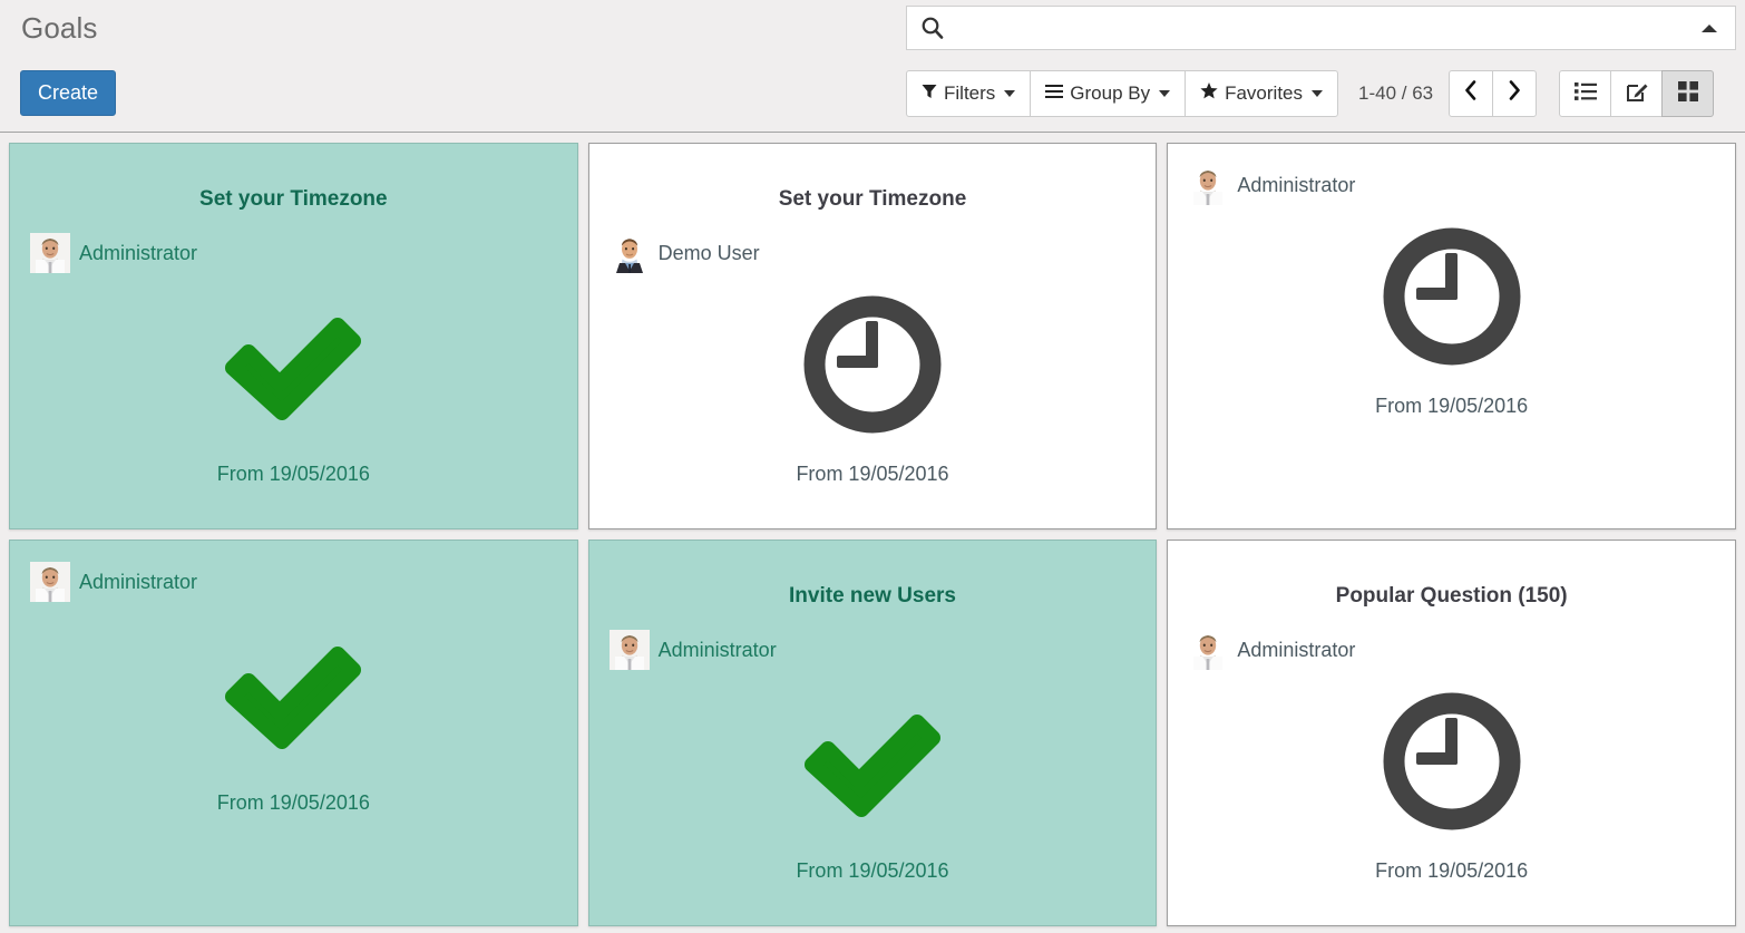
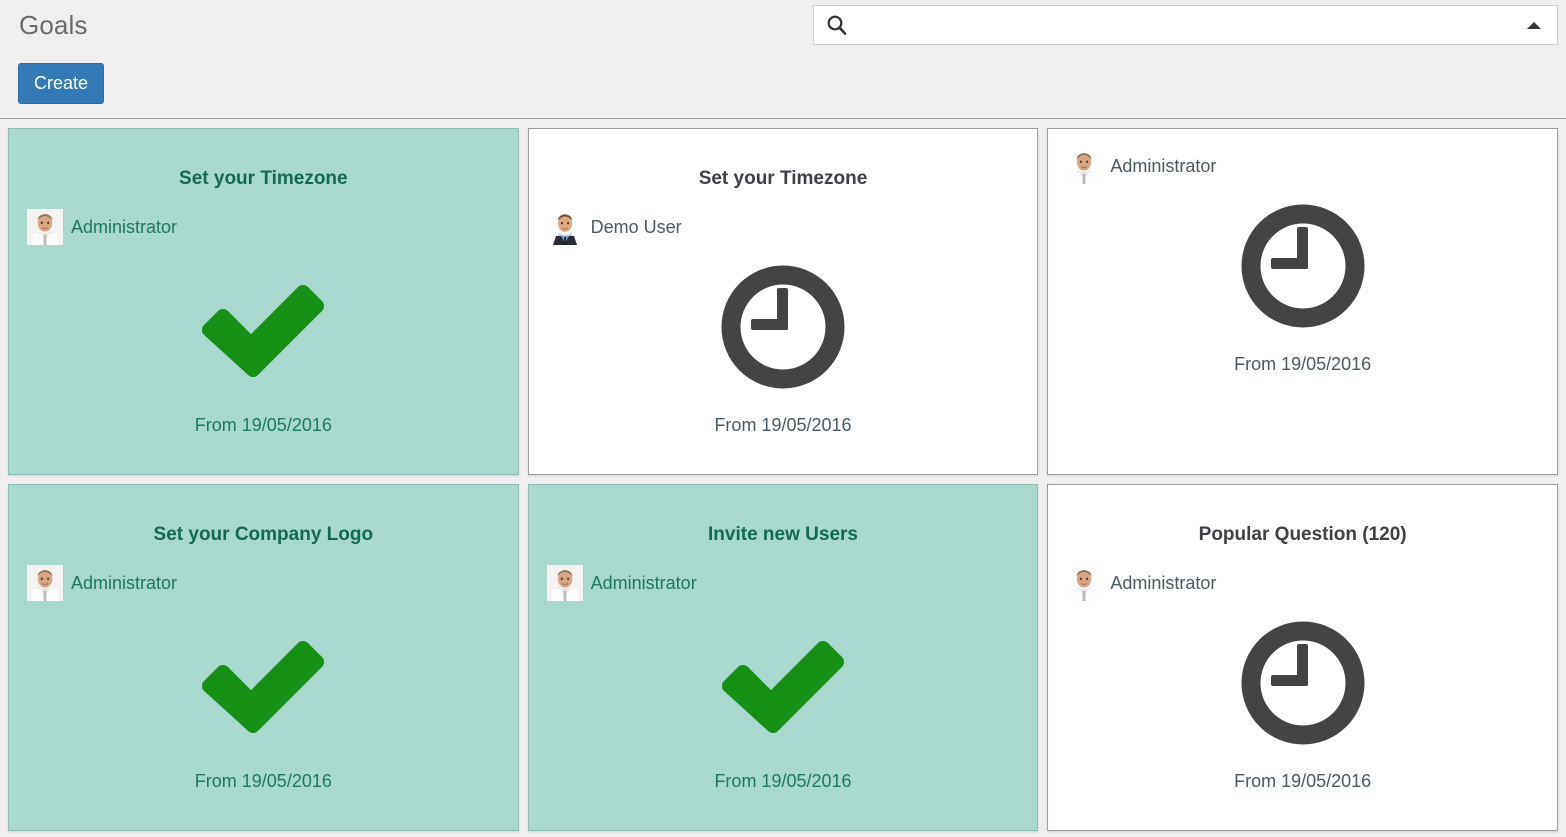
  Goals
  Create
- Filters
- Group By
- Favorites
- 1-40 / 63
  Set your Timezone
  Administrator
  From 19/05/2016
  Set your Timezone
  Demo User
  From 19/05/2016
  Administrator
  From 19/05/2016
+ Set your Company Logo
  Administrator
  From 19/05/2016
  Invite new Users
  Administrator
  From 19/05/2016
- Popular Question (150)
+ Popular Question (120)
  Administrator
  From 19/05/2016
